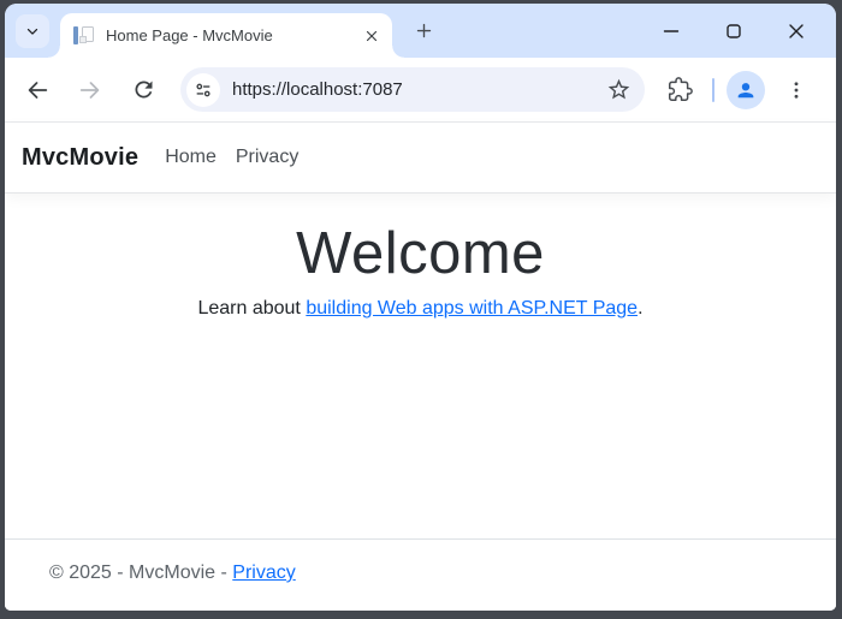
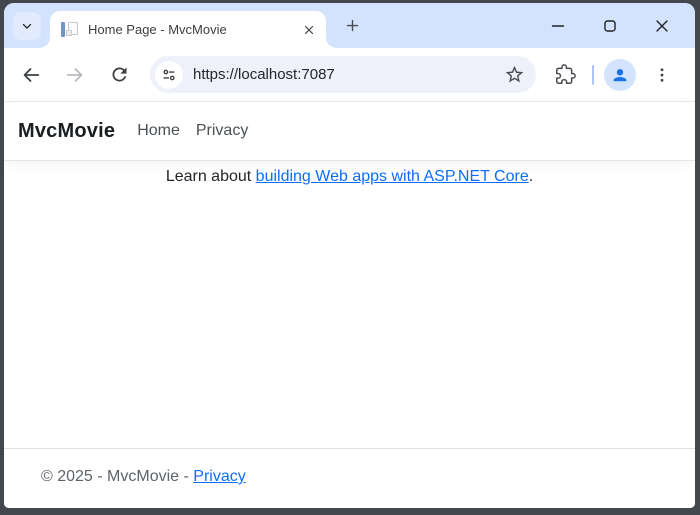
  Home Page - MvcMovie
  https://localhost:7087
  MvcMovie
  Home
  Privacy
- Welcome
- Learn about building Web apps with ASP.NET Page.
+ Learn about building Web apps with ASP.NET Core.
  © 2025 - MvcMovie - Privacy
